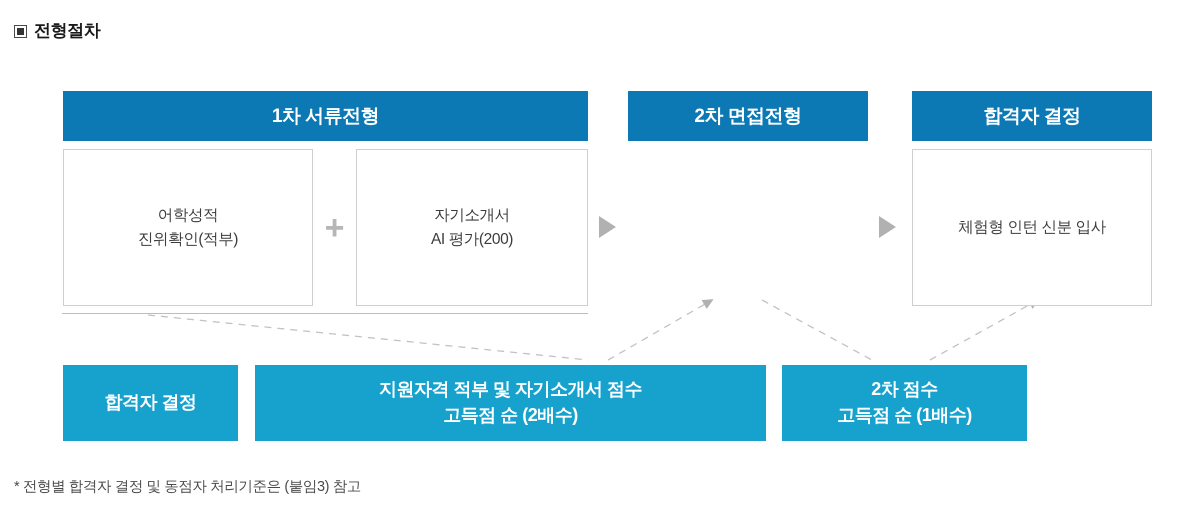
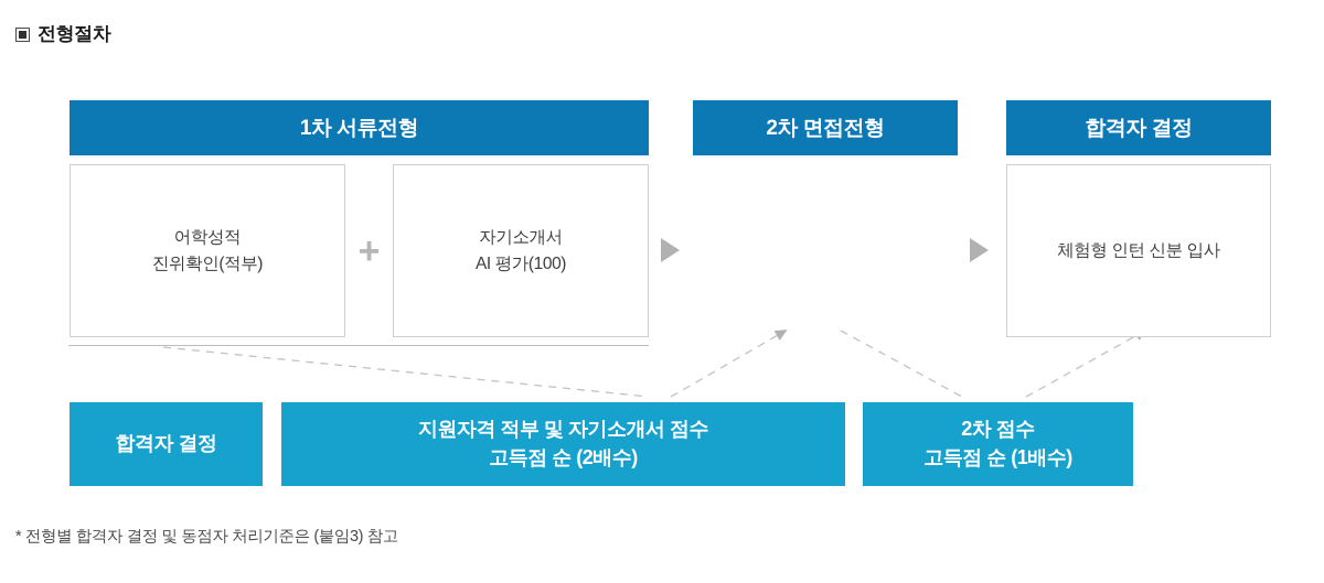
  전형절차
  1차 서류전형
  어학성적
  진위확인(적부)
  +
  자기소개서
- AI 평가(200)
+ AI 평가(100)
  2차 면접전형
  합격자 결정
  체험형 인턴 신분 입사
  합격자 결정
  지원자격 적부 및 자기소개서 점수
  고득점 순 (2배수)
  2차 점수
  고득점 순 (1배수)
  * 전형별 합격자 결정 및 동점자 처리기준은 (붙임3) 참고
